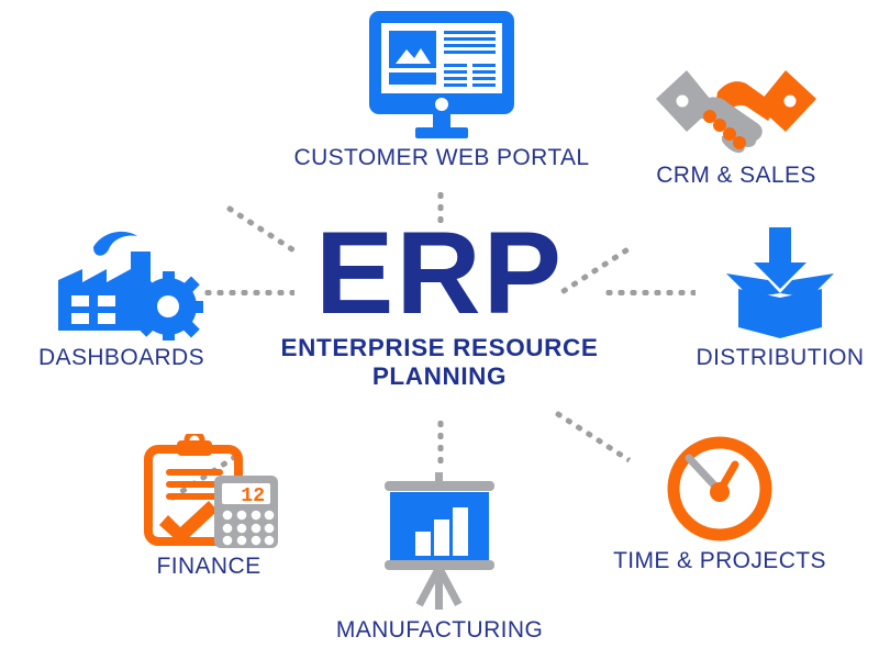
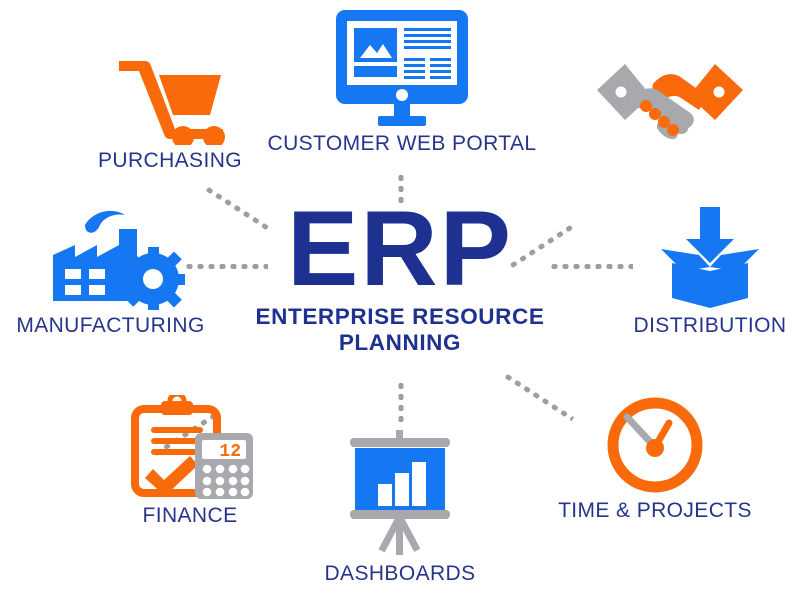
  ERP
  ENTERPRISE RESOURCE
  PLANNING
+ PURCHASING
  CUSTOMER WEB PORTAL
- CRM & SALES
- DASHBOARDS
+ MANUFACTURING
  DISTRIBUTION
  12
  FINANCE
- MANUFACTURING
+ DASHBOARDS
  TIME & PROJECTS
